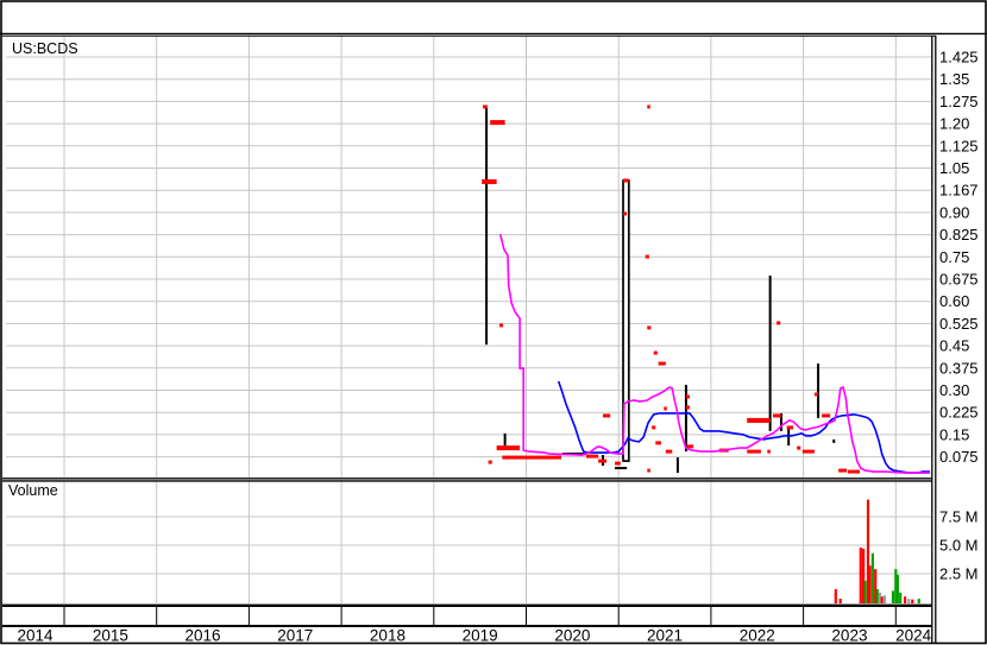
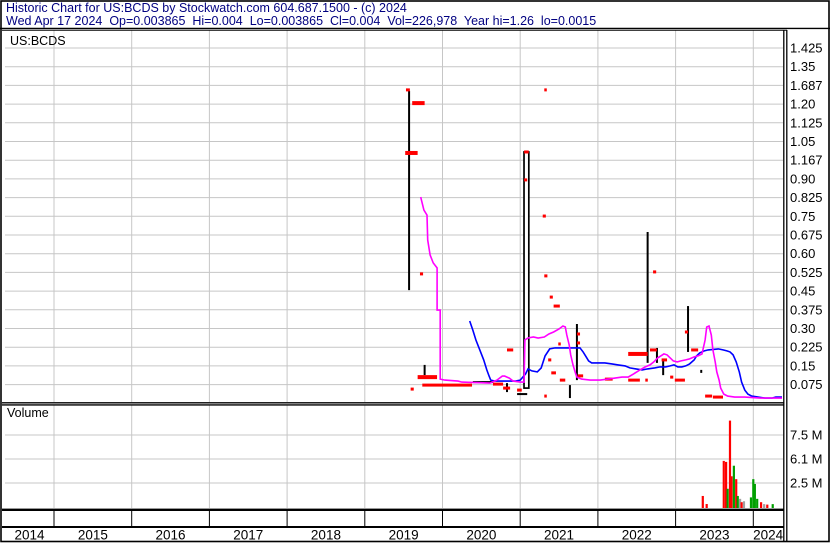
  1.425
  1.35
- 1.275
+ 1.687
  1.20
  1.125
  1.05
  1.167
  0.90
  0.825
  0.75
  0.675
  0.60
  0.525
  0.45
  0.375
  0.30
  0.225
  0.15
  0.075
  7.5 M
- 5.0 M
+ 6.1 M
  2.5 M
  2014
  2015
  2016
  2017
  2018
  2019
  2020
  2021
  2022
  2023
  2024
+ Historic Chart for US:BCDS by Stockwatch.com 604.687.1500 - (c) 2024
+ Wed Apr 17 2024 Op=0.003865 Hi=0.004 Lo=0.003865 Cl=0.004 Vol=226,978 Year hi=1.26 lo=0.0015
  US:BCDS
  Volume
